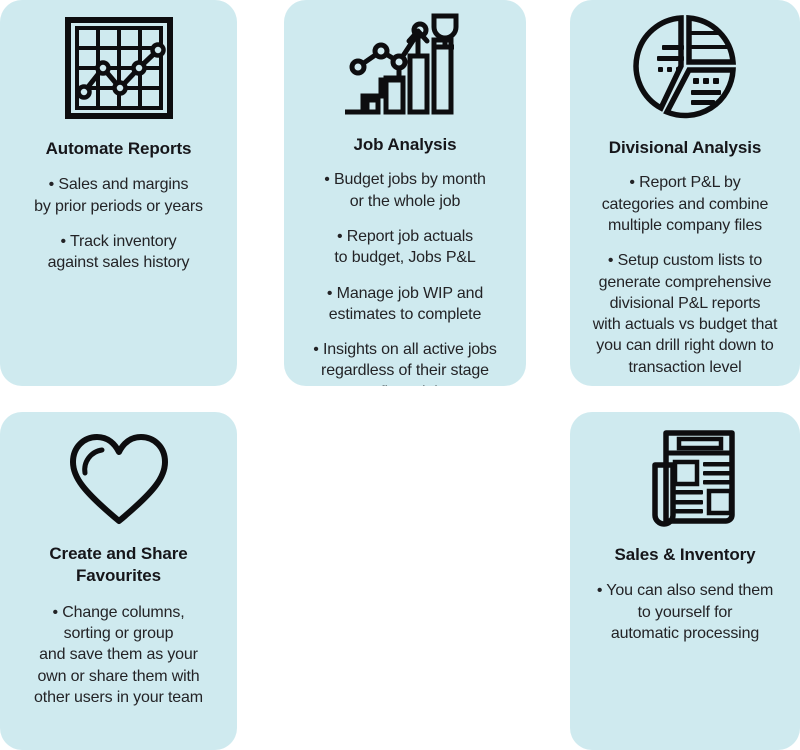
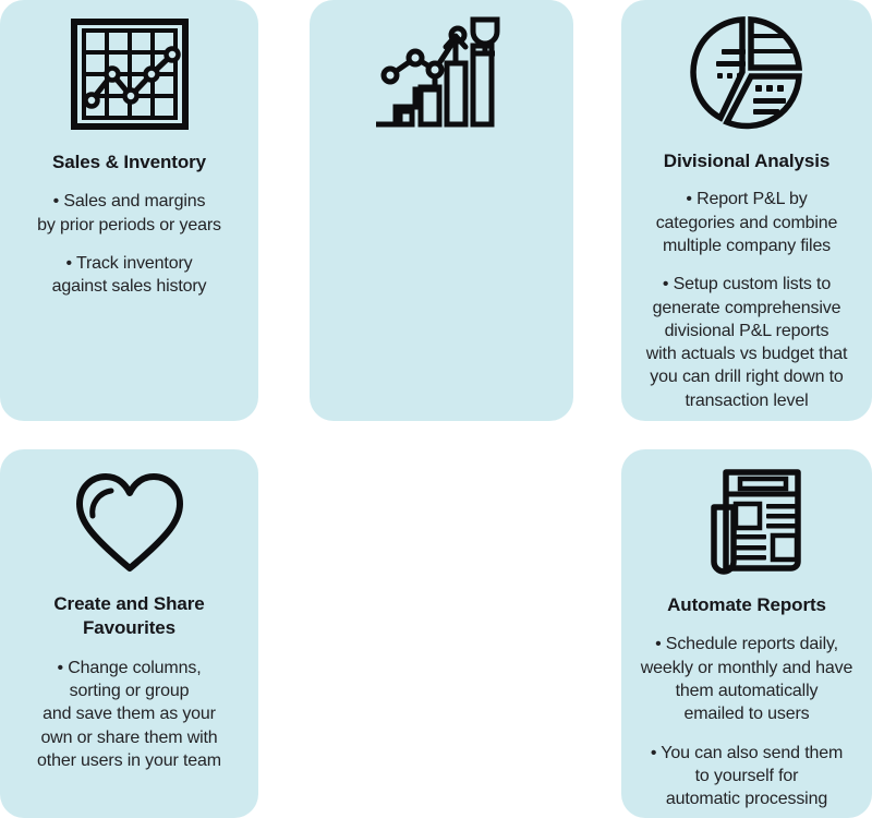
- Automate Reports
+ Sales & Inventory
  • Sales and margins
  by prior periods or years
  • Track inventory
  against sales history
- Job Analysis
- • Budget jobs by month
- or the whole job
- • Report job actuals
- to budget, Jobs P&L
- • Manage job WIP and
- estimates to complete
- • Insights on all active jobs
- regardless of their stage
  Divisional Analysis
  • Report P&L by
  categories and combine
  multiple company files
  • Setup custom lists to
  generate comprehensive
  divisional P&L reports
  with actuals vs budget that
  you can drill right down to
  transaction level
  Create and Share Favourites
  • Change columns,
  sorting or group
  and save them as your
  own or share them with
  other users in your team
- Sales & Inventory
+ Automate Reports
+ • Schedule reports daily,
+ weekly or monthly and have
+ them automatically
+ emailed to users
  • You can also send them
  to yourself for
  automatic processing
